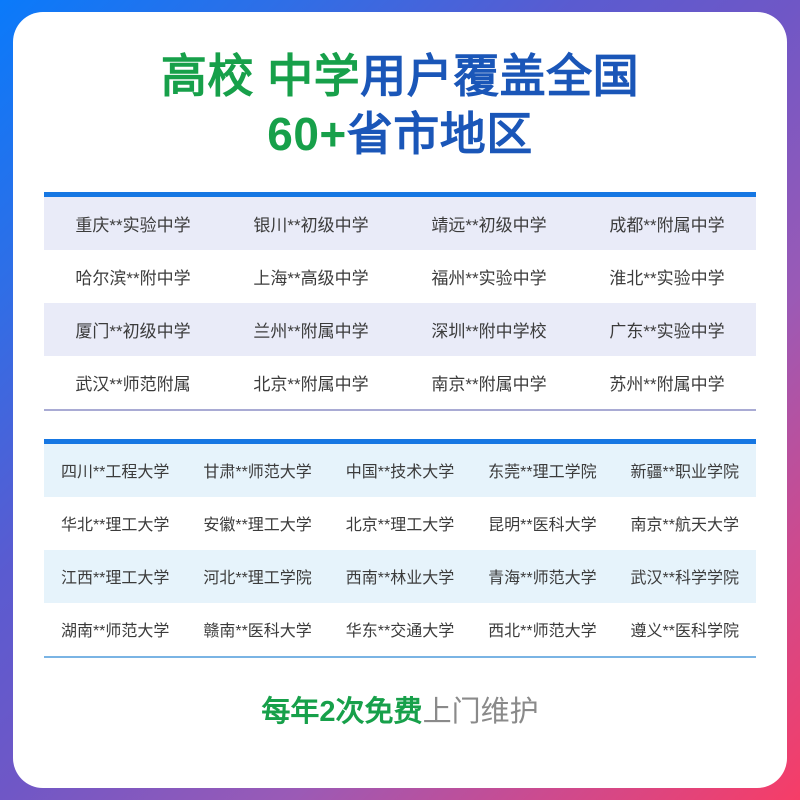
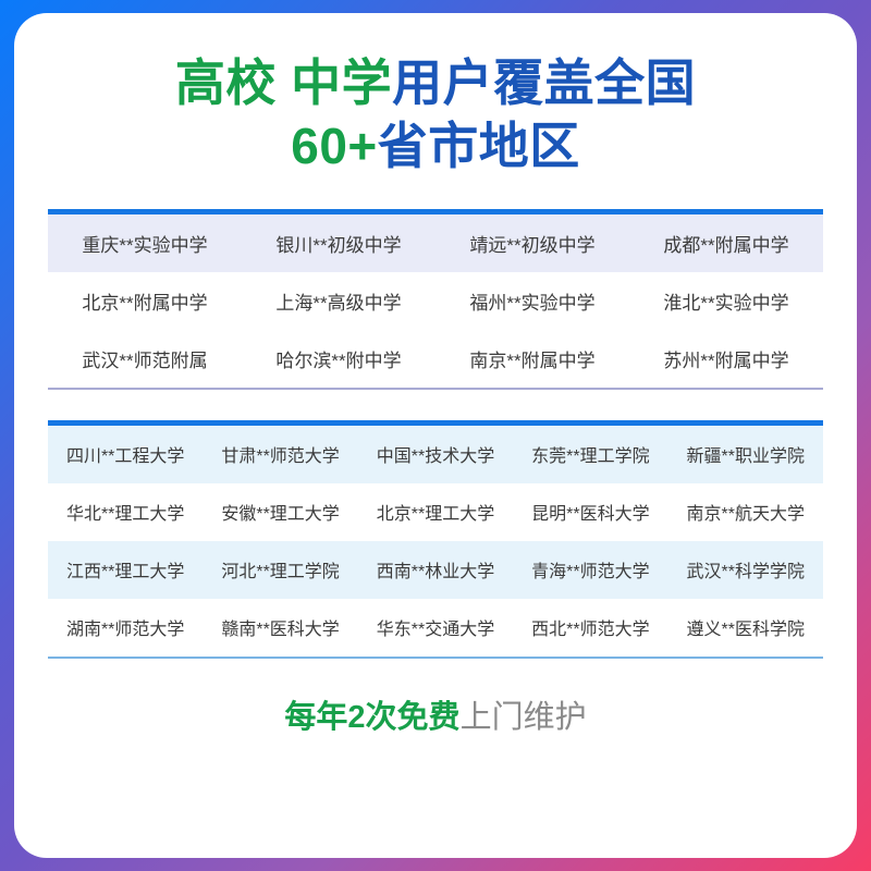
  高校 中学用户覆盖全国
  60+省市地区
  重庆**实验中学	银川**初级中学	靖远**初级中学	成都**附属中学
- 哈尔滨**附中学	上海**高级中学	福州**实验中学	淮北**实验中学
+ 北京**附属中学	上海**高级中学	福州**实验中学	淮北**实验中学
- 厦门**初级中学	兰州**附属中学	深圳**附中学校	广东**实验中学
- 武汉**师范附属	北京**附属中学	南京**附属中学	苏州**附属中学
+ 武汉**师范附属	哈尔滨**附中学	南京**附属中学	苏州**附属中学
  四川**工程大学	甘肃**师范大学	中国**技术大学	东莞**理工学院	新疆**职业学院
  华北**理工大学	安徽**理工大学	北京**理工大学	昆明**医科大学	南京**航天大学
  江西**理工大学	河北**理工学院	西南**林业大学	青海**师范大学	武汉**科学学院
  湖南**师范大学	赣南**医科大学	华东**交通大学	西北**师范大学	遵义**医科学院
  每年2次免费上门维护
